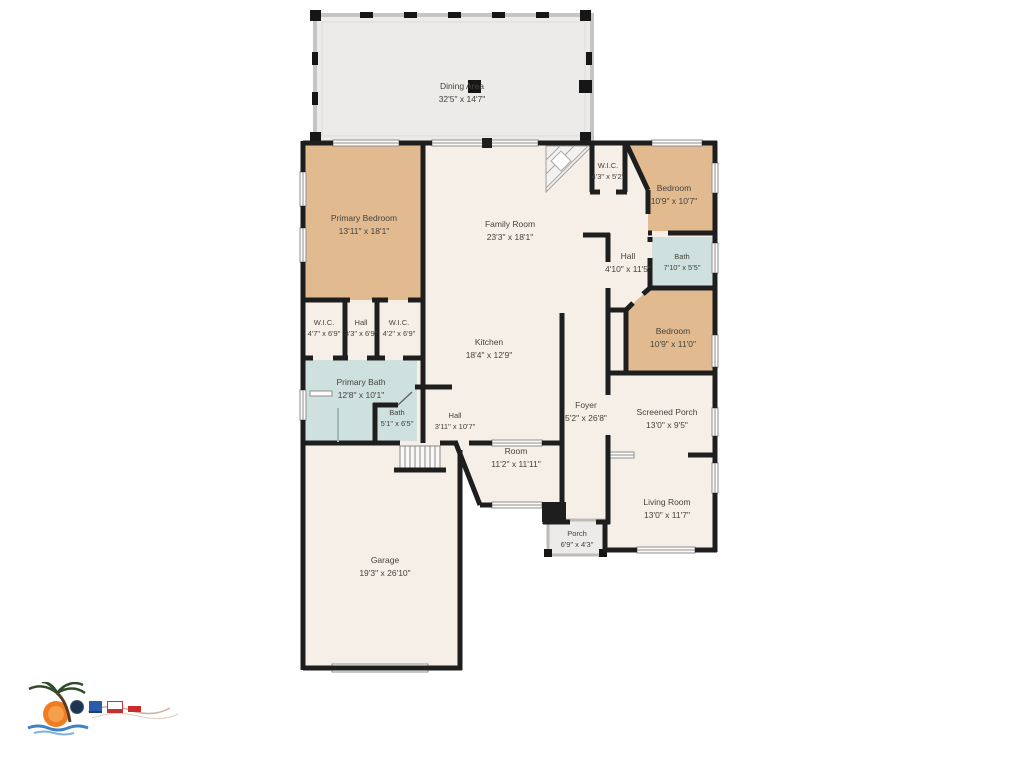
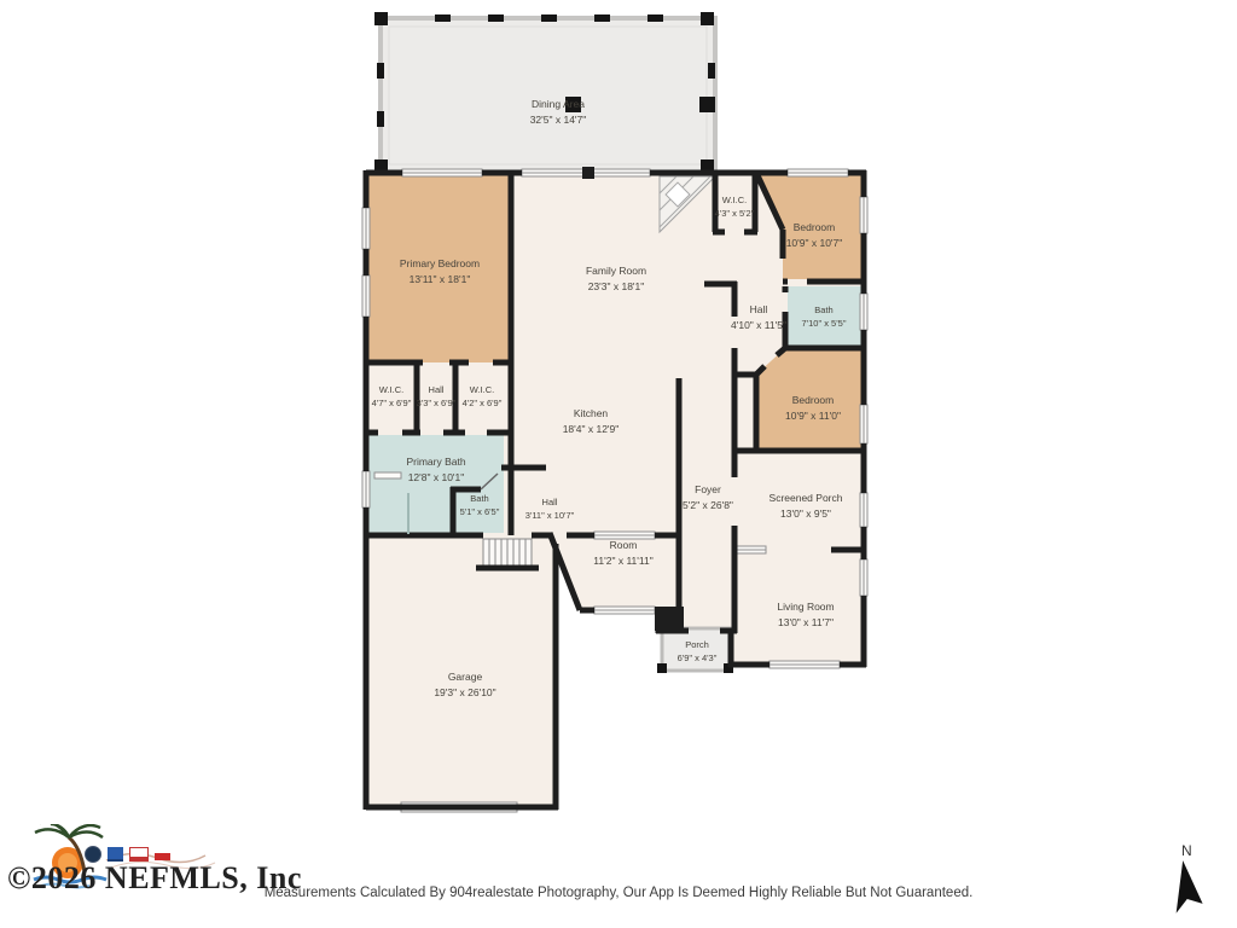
  Dining Area
  32'5" x 14'7"
  Primary Bedroom
  13'11" x 18'1"
  Family Room
  23'3" x 18'1"
  W.I.C.
  4'3" x 5'2"
  Bedroom
  10'9" x 10'7"
  Hall
  4'10" x 11'5"
  Bath
  7'10" x 5'5"
  Bedroom
  10'9" x 11'0"
  W.I.C.
  4'7" x 6'9"
  Hall
  3'3" x 6'9"
  W.I.C.
  4'2" x 6'9"
  Kitchen
  18'4" x 12'9"
  Primary Bath
  12'8" x 10'1"
  Bath
  5'1" x 6'5"
  Hall
  3'11" x 10'7"
  Foyer
  5'2" x 26'8"
  Screened Porch
  13'0" x 9'5"
  Room
  11'2" x 11'11"
  Living Room
  13'0" x 11'7"
  Porch
  6'9" x 4'3"
  Garage
  19'3" x 26'10"
+ ©2026 NEFMLS, Inc
+ Measurements Calculated By 904realestate Photography, Our App Is Deemed Highly Reliable But Not Guaranteed.
+ N
